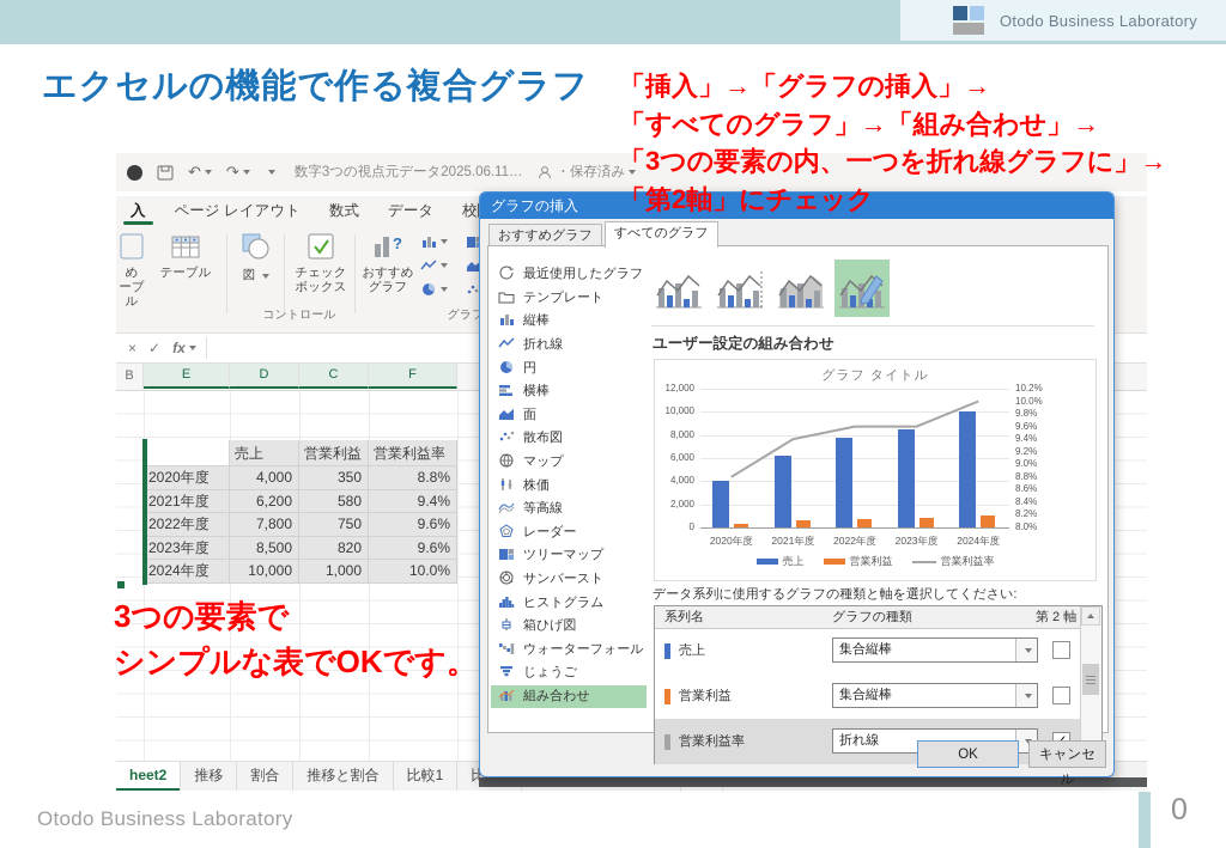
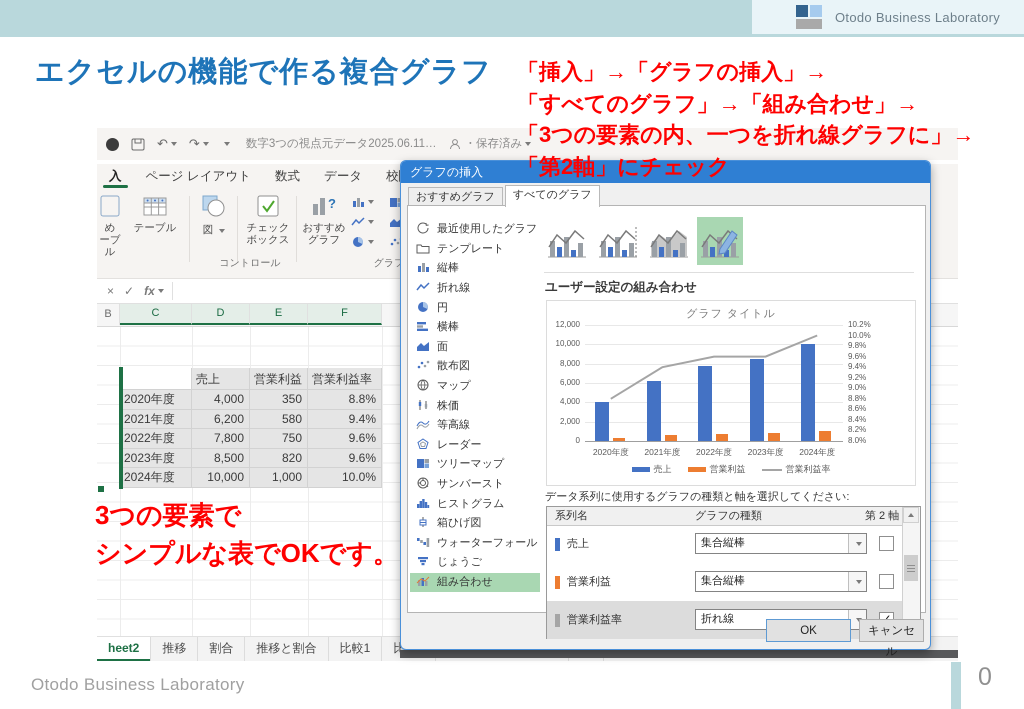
  Otodo Business Laboratory
  エクセルの機能で作る複合グラフ
  「挿入」→「グラフの挿入」→
  「すべてのグラフ」→「組み合わせ」→
  「3つの要素の内、一つを折れ線グラフに」→
  「第2軸」にチェック
  3つの要素で
  シンプルな表でOKです。
  ↶
  ↷
  数字3つの視点元データ2025.06.11…
  ・保存済み
  入
  ページ レイアウト
  数式
  データ
  め
  ーブル
  テーブル
  図
  チェック
  ボックス
  ?
  おすすめ
  グラフ
  コントロール
  ×
  ✓
  fx
  B
- E
+ C
  D
- C
+ E
  F
  売上
  営業利益
  営業利益率
  2020年度
  4,000
  350
  8.8%
  2021年度
  6,200
  580
  9.4%
  2022年度
  7,800
  750
  9.6%
  2023年度
  8,500
  820
  9.6%
  2024年度
  10,000
  1,000
  10.0%
  heet2
  推移
  割合
  推移と割合
  比較1
  グラフの挿入
  おすすめグラフ
  すべてのグラフ
  最近使用したグラフ
  テンプレート
  縦棒
  折れ線
  円
  横棒
  面
  散布図
  マップ
  株価
  等高線
  レーダー
  ツリーマップ
  サンバースト
  ヒストグラム
  箱ひげ図
  ウォーターフォール
  じょうご
  組み合わせ
  ユーザー設定の組み合わせ
  グラフ タイトル
  売上
  営業利益
  営業利益率
  0
  2,000
  4,000
  6,000
  8,000
  10,000
  12,000
  8.0%
  8.2%
  8.4%
  8.6%
  8.8%
  9.0%
  9.2%
  9.4%
  9.6%
  9.8%
  10.0%
  10.2%
  2020年度
  2021年度
  2022年度
  2023年度
  2024年度
  データ系列に使用するグラフの種類と軸を選択してください:
  系列名
  グラフの種類
  第 2 軸
  売上
  集合縦棒
  営業利益
  集合縦棒
  営業利益率
  折れ線
  OK
  キャンセル
  0
  Otodo Business Laboratory
